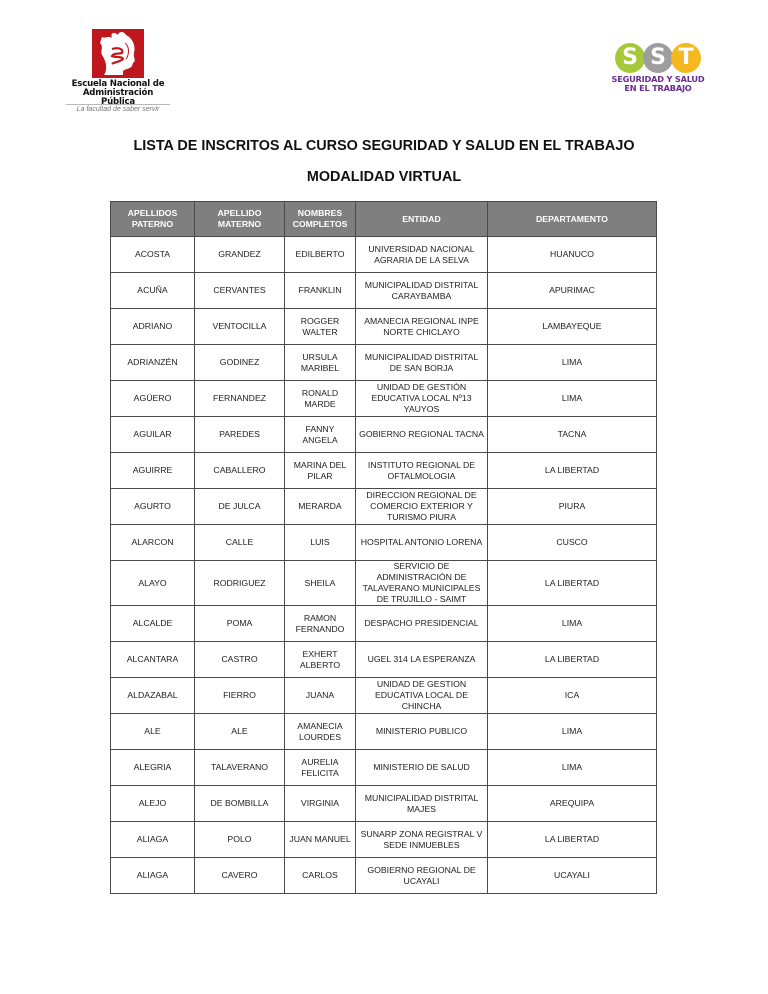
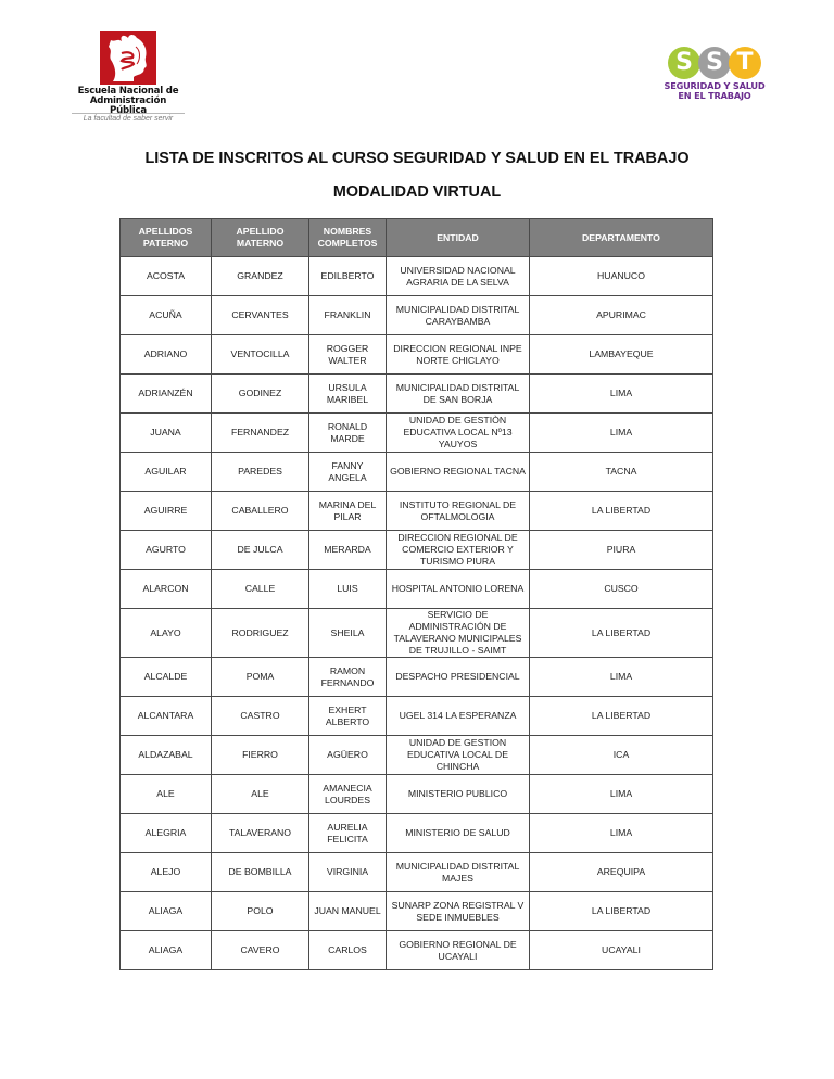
  Escuela Nacional de
  Administración Pública
  S
  S
  T
  SEGURIDAD Y SALUD
  EN EL TRABAJO
  LISTA DE INSCRITOS AL CURSO SEGURIDAD Y SALUD EN EL TRABAJO
  MODALIDAD VIRTUAL
  APELLIDOS PATERNO	APELLIDO MATERNO	NOMBRES COMPLETOS	ENTIDAD	DEPARTAMENTO
  ACOSTA	GRANDEZ	EDILBERTO	UNIVERSIDAD NACIONAL AGRARIA DE LA SELVA	HUANUCO
  ACUÑA	CERVANTES	FRANKLIN	MUNICIPALIDAD DISTRITAL CARAYBAMBA	APURIMAC
- ADRIANO	VENTOCILLA	ROGGER WALTER	AMANECIA REGIONAL INPE NORTE CHICLAYO	LAMBAYEQUE
+ ADRIANO	VENTOCILLA	ROGGER WALTER	DIRECCION REGIONAL INPE NORTE CHICLAYO	LAMBAYEQUE
  ADRIANZÉN	GODINEZ	URSULA MARIBEL	MUNICIPALIDAD DISTRITAL DE SAN BORJA	LIMA
- AGÜERO	FERNANDEZ	RONALD MARDE	UNIDAD DE GESTIÒN EDUCATIVA LOCAL Nº13 YAUYOS	LIMA
+ JUANA	FERNANDEZ	RONALD MARDE	UNIDAD DE GESTIÒN EDUCATIVA LOCAL Nº13 YAUYOS	LIMA
  AGUILAR	PAREDES	FANNY ANGELA	GOBIERNO REGIONAL TACNA	TACNA
  AGUIRRE	CABALLERO	MARINA DEL PILAR	INSTITUTO REGIONAL DE OFTALMOLOGIA	LA LIBERTAD
  AGURTO	DE JULCA	MERARDA	DIRECCION REGIONAL DE COMERCIO EXTERIOR Y TURISMO PIURA	PIURA
  ALARCON	CALLE	LUIS	HOSPITAL ANTONIO LORENA	CUSCO
  ALAYO	RODRIGUEZ	SHEILA	SERVICIO DE ADMINISTRACIÓN DE TALAVERANO MUNICIPALES DE TRUJILLO - SAIMT	LA LIBERTAD
  ALCALDE	POMA	RAMON FERNANDO	DESPACHO PRESIDENCIAL	LIMA
  ALCANTARA	CASTRO	EXHERT ALBERTO	UGEL 314 LA ESPERANZA	LA LIBERTAD
- ALDAZABAL	FIERRO	JUANA	UNIDAD DE GESTION EDUCATIVA LOCAL DE CHINCHA	ICA
+ ALDAZABAL	FIERRO	AGÜERO	UNIDAD DE GESTION EDUCATIVA LOCAL DE CHINCHA	ICA
  ALE	ALE	AMANECIA LOURDES	MINISTERIO PUBLICO	LIMA
  ALEGRIA	TALAVERANO	AURELIA FELICITA	MINISTERIO DE SALUD	LIMA
  ALEJO	DE BOMBILLA	VIRGINIA	MUNICIPALIDAD DISTRITAL MAJES	AREQUIPA
  ALIAGA	POLO	JUAN MANUEL	SUNARP ZONA REGISTRAL V SEDE INMUEBLES	LA LIBERTAD
  ALIAGA	CAVERO	CARLOS	GOBIERNO REGIONAL DE UCAYALI	UCAYALI
